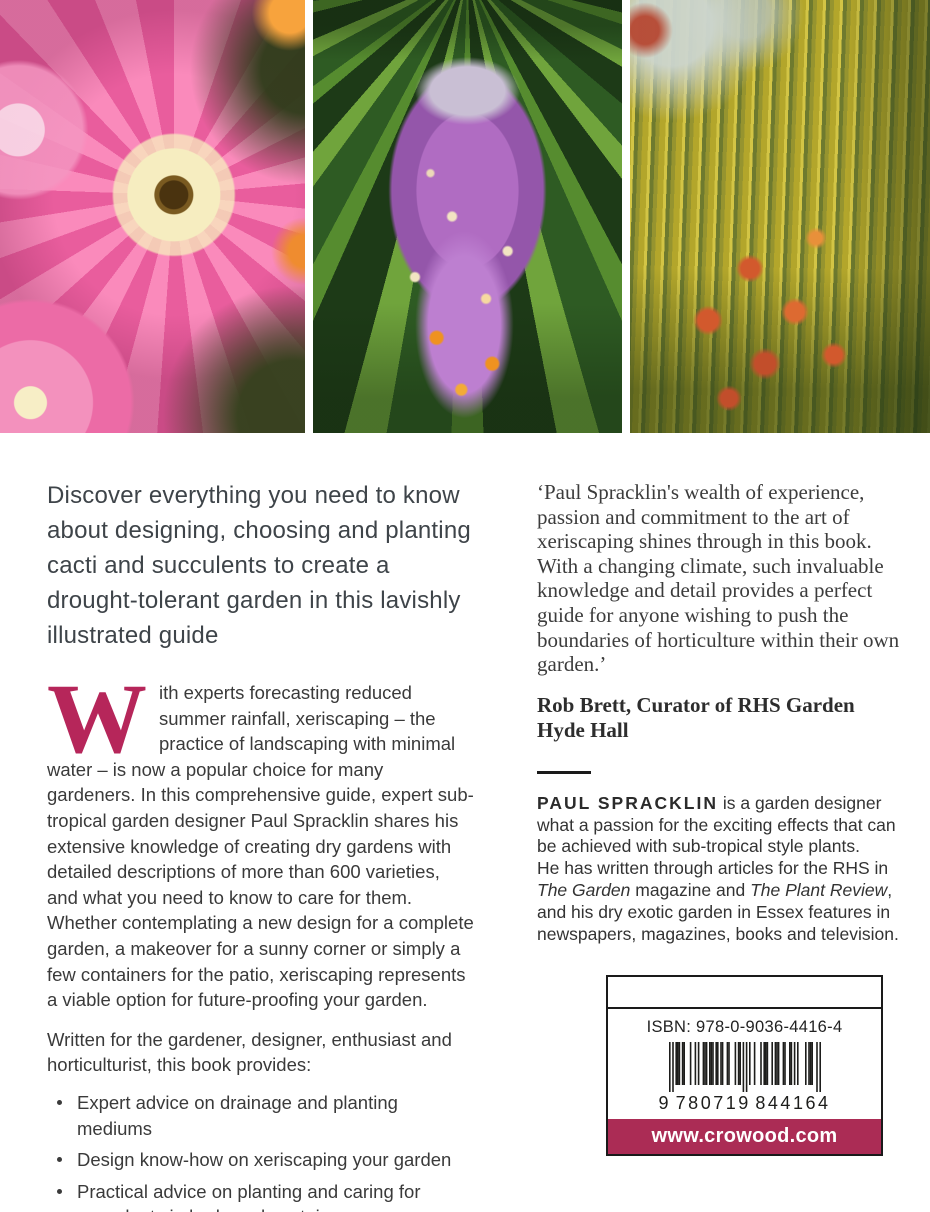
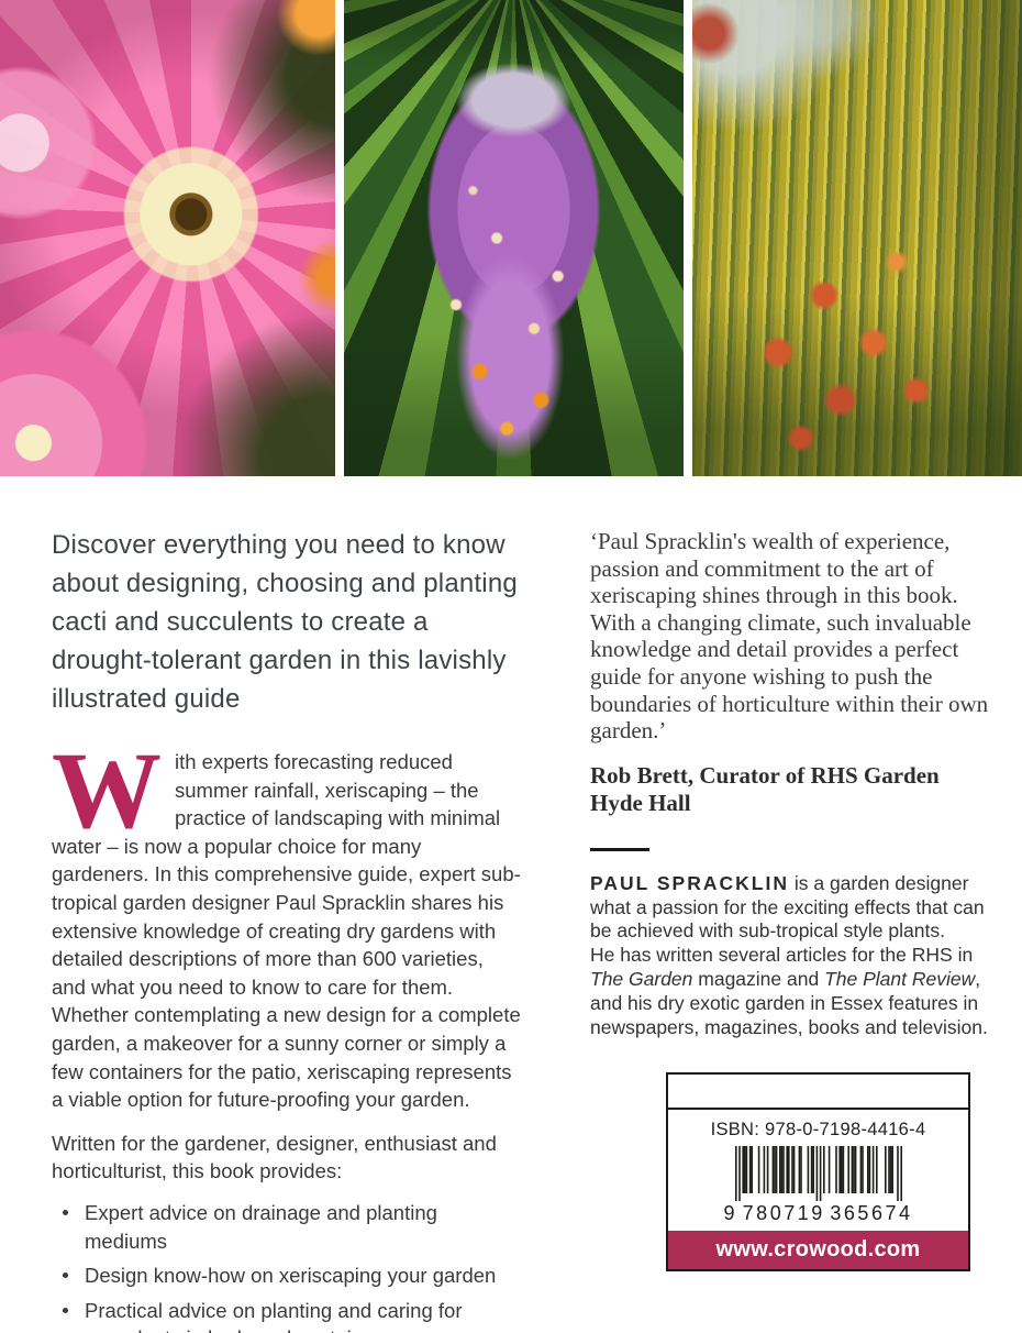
  Discover everything you need to know about designing, choosing and planting cacti and succulents to create a drought-tolerant garden in this lavishly illustrated guide
  W
  ith experts forecasting reduced summer rainfall, xeriscaping – the practice of landscaping with minimal water – is now a popular choice for many gardeners. In this comprehensive guide, expert sub-tropical garden designer Paul Spracklin shares his extensive knowledge of creating dry gardens with detailed descriptions of more than 600 varieties, and what you need to know to care for them. Whether contemplating a new design for a complete garden, a makeover for a sunny corner or simply a few containers for the patio, xeriscaping represents a viable option for future-proofing your garden.
  Written for the gardener, designer, enthusiast and horticulturist, this book provides:
  Expert advice on drainage and planting mediums
  Design know-how on xeriscaping your garden
  ‘Paul Spracklin's wealth of experience, passion and commitment to the art of xeriscaping shines through in this book. With a changing climate, such invaluable knowledge and detail provides a perfect guide for anyone wishing to push the boundaries of horticulture within their own garden.’
  Rob Brett, Curator of RHS Garden Hyde Hall
  PAUL SPRACKLIN is a garden designer what a passion for the exciting effects that can be achieved with sub-tropical style plants.
- He has written through articles for the RHS in The Garden magazine and The Plant Review, and his dry exotic garden in Essex features in newspapers, magazines, books and television.
+ He has written several articles for the RHS in The Garden magazine and The Plant Review, and his dry exotic garden in Essex features in newspapers, magazines, books and television.
- ISBN: 978-0-9036-4416-4
+ ISBN: 978-0-7198-4416-4
  9
  780719
- 844164
+ 365674
  www.crowood.com
